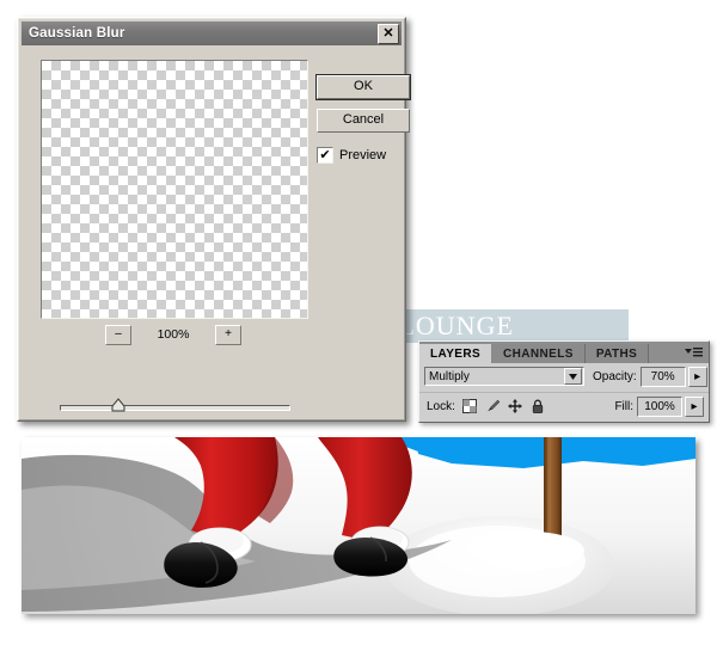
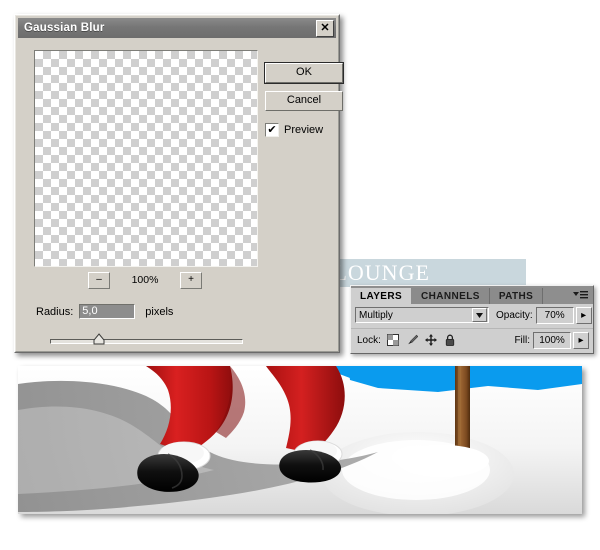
  Gaussian Blur
  ✕
  –
  100%
  +
+ Radius:
+ 5,0
+ pixels
  OK
  Cancel
  ✔
  Preview
  LAYERS
  CHANNELS
  PATHS
  Multiply
  Opacity:
  70%
  ▸
  Lock:
  Fill:
  100%
  ▸
